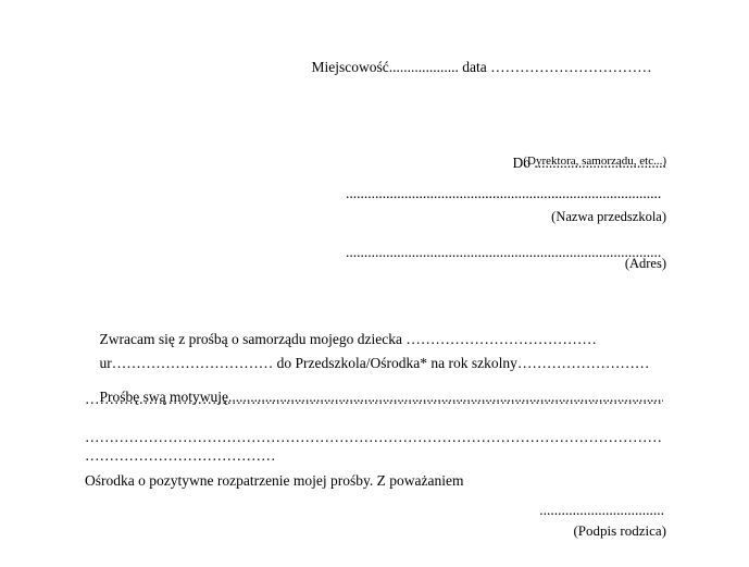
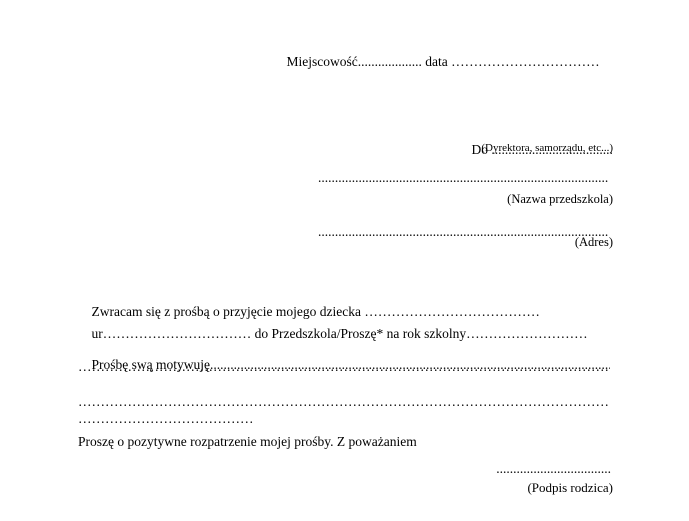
  Miejscowość................... data ……………………………
  Do ....................................
  (Dyrektora, samorządu, etc...)
  ......................................................................................
  (Nazwa przedszkola)
  ......................................................................................
  (Adres)
- Zwracam się z prośbą o samorządu mojego dziecka …………………………………
+ Zwracam się z prośbą o przyjęcie mojego dziecka …………………………………
- ur…………………………… do Przedszkola/Ośrodka* na rok szkolny………………………
+ ur…………………………… do Przedszkola/Proszę* na rok szkolny………………………
  Prośbę swą motywuję.......................................................................................................................
  ………………………………………………………………………………………………………
  ………………………………………………………………………………………………………
  …………………………………
- Ośrodka o pozytywne rozpatrzenie mojej prośby. Z poważaniem
+ Proszę o pozytywne rozpatrzenie mojej prośby. Z poważaniem
  ..................................
  (Podpis rodzica)
